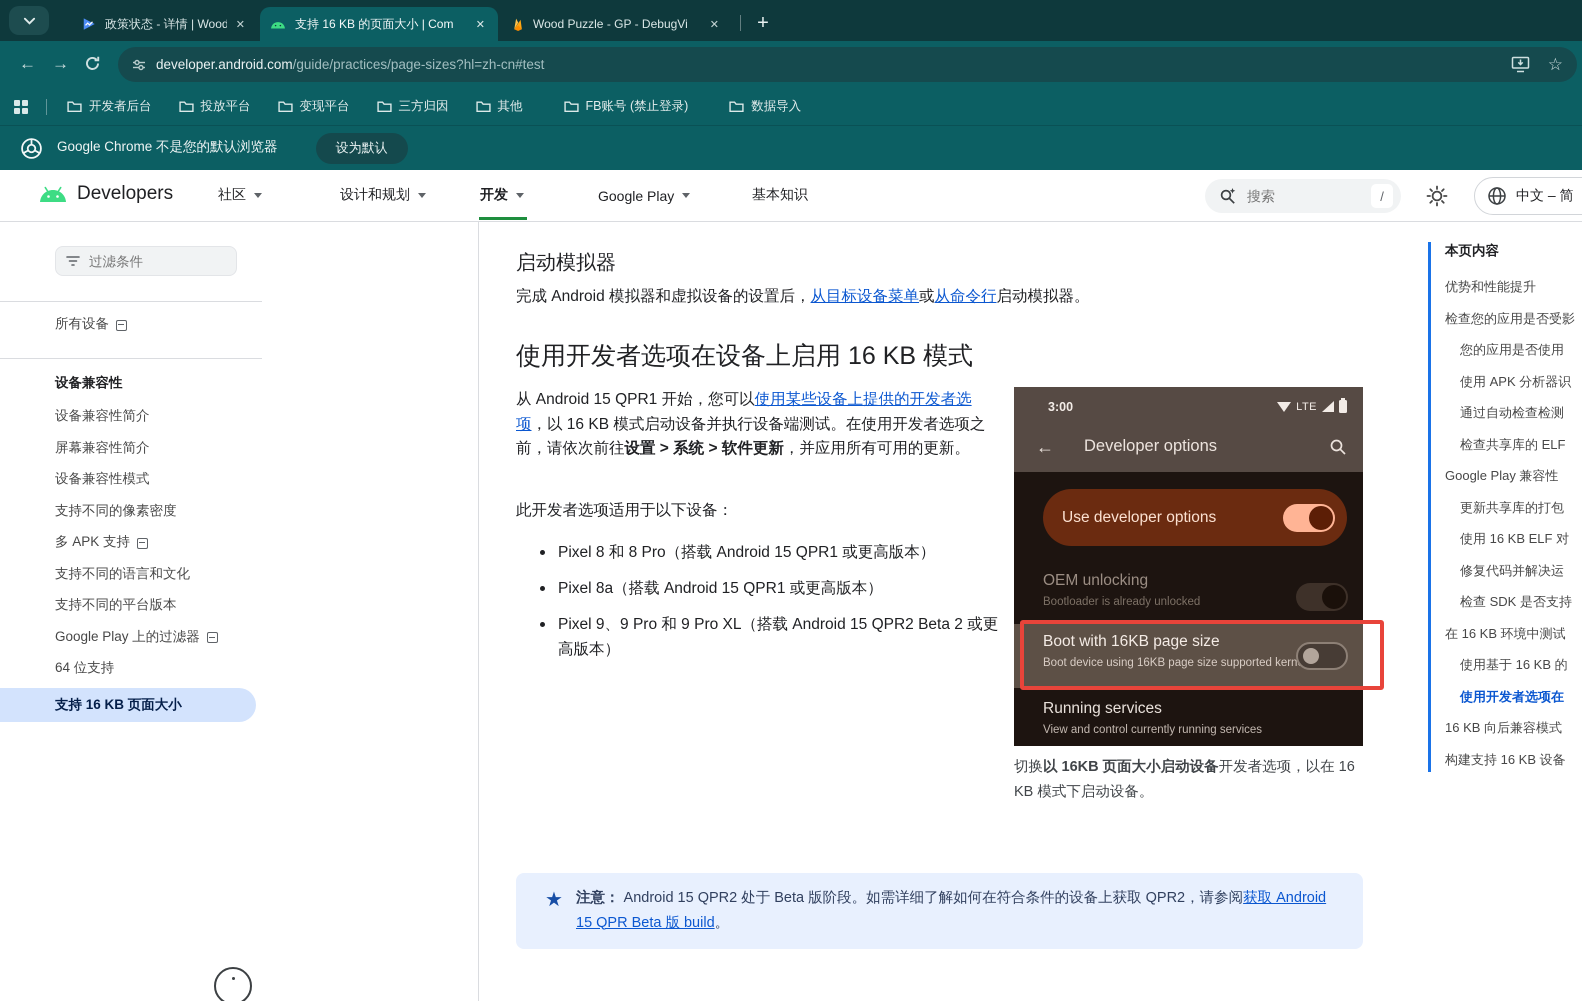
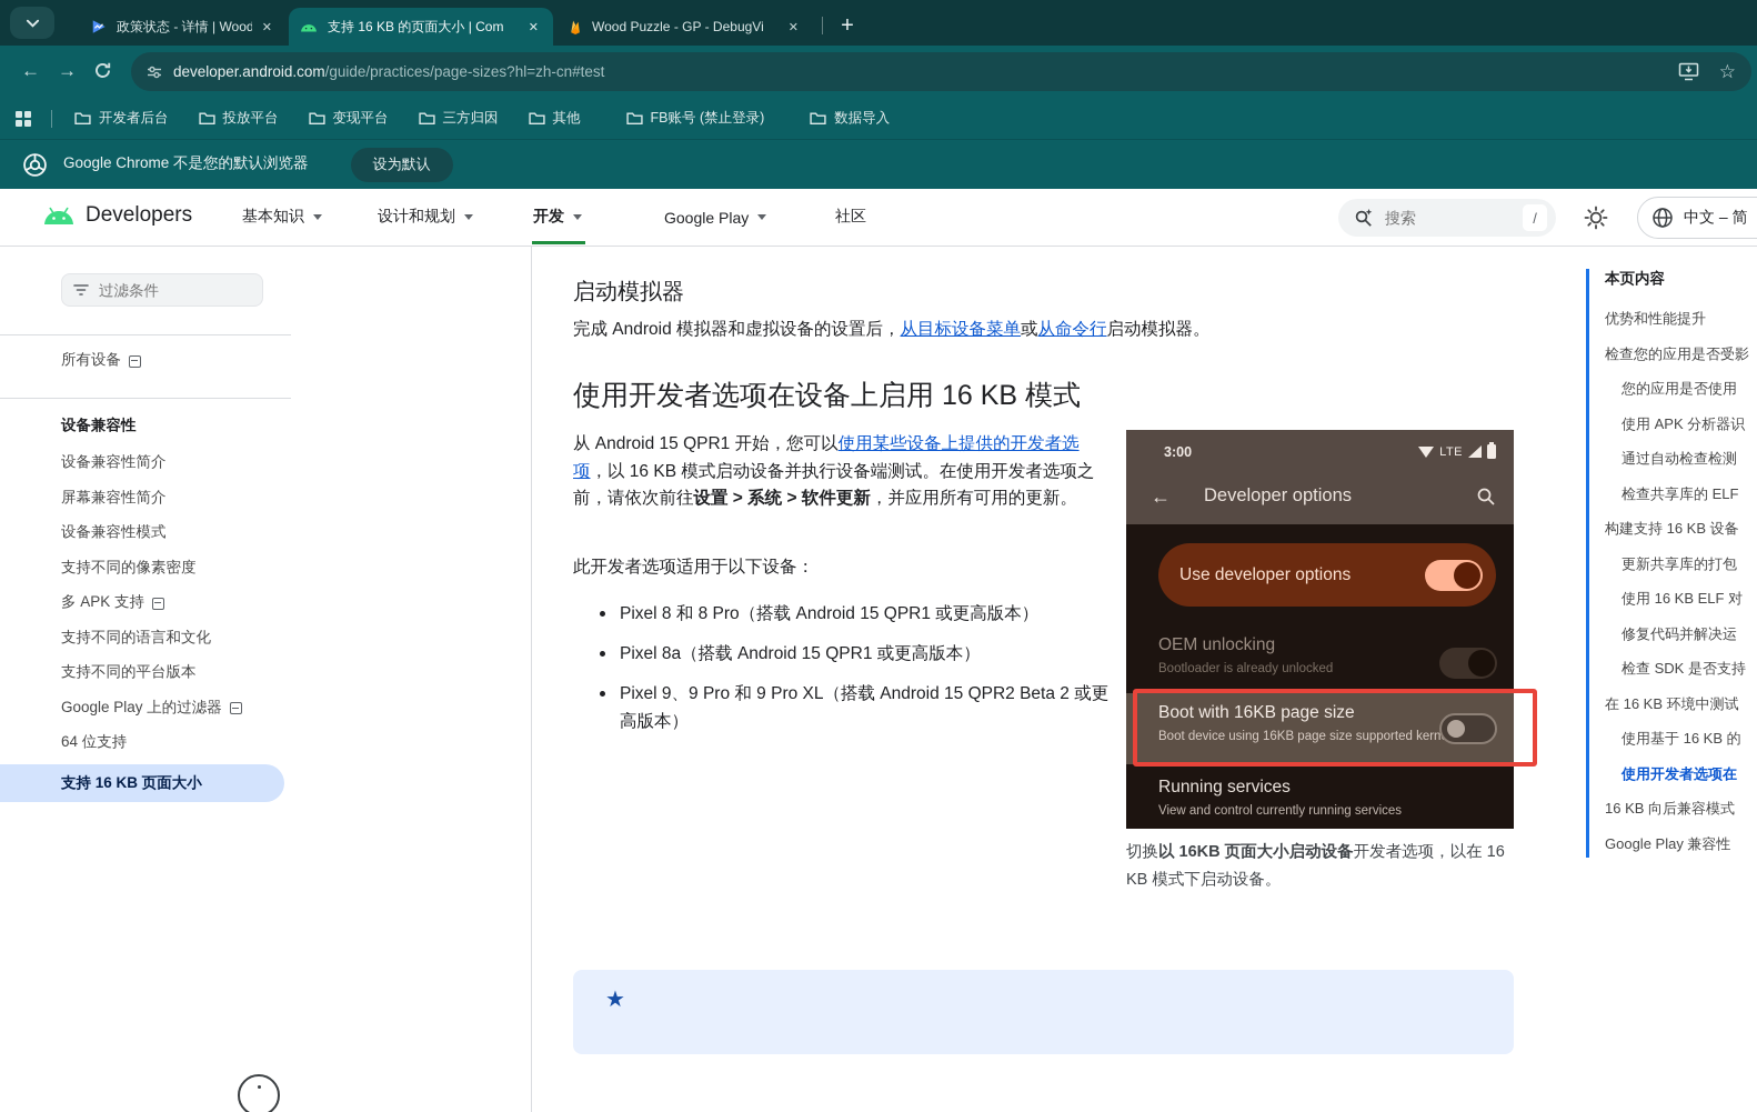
  ✕
  支持 16 KB 的页面大小 | Com
  ✕
  Wood Puzzle - GP - DebugVi
  ✕
  +
  ←
  →
  developer.android.com
  /guide/practices/page-sizes?hl=zh-cn#test
  ☆
  开发者后台
  投放平台
  变现平台
  三方归因
  其他
  FB账号 (禁止登录)
  数据导入
  Google Chrome 不是您的默认浏览器
  设为默认
  Developers
- 社区
+ 基本知识
  设计和规划
  开发
  Google Play
- 基本知识
+ 社区
  搜索
  /
  中文 – 简
  过滤条件
  所有设备
  设备兼容性
  设备兼容性简介
  屏幕兼容性简介
  设备兼容性模式
  支持不同的像素密度
  多 APK 支持
  支持不同的语言和文化
  支持不同的平台版本
  Google Play 上的过滤器
  64 位支持
  支持 16 KB 页面大小
  启动模拟器
  完成 Android 模拟器和虚拟设备的设置后，从目标设备菜单或从命令行启动模拟器。
  使用开发者选项在设备上启用 16 KB 模式
  从 Android 15 QPR1 开始，您可以使用某些设备上提供的开发者选项，以 16 KB 模式启动设备并执行设备端测试。在使用开发者选项之前，请依次前往设置 > 系统 > 软件更新，并应用所有可用的更新。
  此开发者选项适用于以下设备：
  Pixel 8 和 8 Pro（搭载 Android 15 QPR1 或更高版本）
  Pixel 8a（搭载 Android 15 QPR1 或更高版本）
  Pixel 9、9 Pro 和 9 Pro XL（搭载 Android 15 QPR2 Beta 2 或更高版本）
  3:00
  LTE
  ←
  Developer options
  Use developer options
  OEM unlocking
  Bootloader is already unlocked
  Boot with 16KB page size
  Boot device using 16KB page size supported kern
  Running services
  View and control currently running services
  切换以 16KB 页面大小启动设备开发者选项，以在 16 KB 模式下启动设备。
  ★
- 注意： Android 15 QPR2 处于 Beta 版阶段。如需详细了解如何在符合条件的设备上获取 QPR2，请参阅获取 Android 15 QPR Beta 版 build。
  本页内容
  优势和性能提升
  检查您的应用是否受影
  您的应用是否使用
  使用 APK 分析器识
  通过自动检查检测
  检查共享库的 ELF
- Google Play 兼容性
+ 构建支持 16 KB 设备
  更新共享库的打包
  使用 16 KB ELF 对
  修复代码并解决运
  检查 SDK 是否支持
  在 16 KB 环境中测试
  使用基于 16 KB 的
  使用开发者选项在
  16 KB 向后兼容模式
- 构建支持 16 KB 设备
+ Google Play 兼容性
